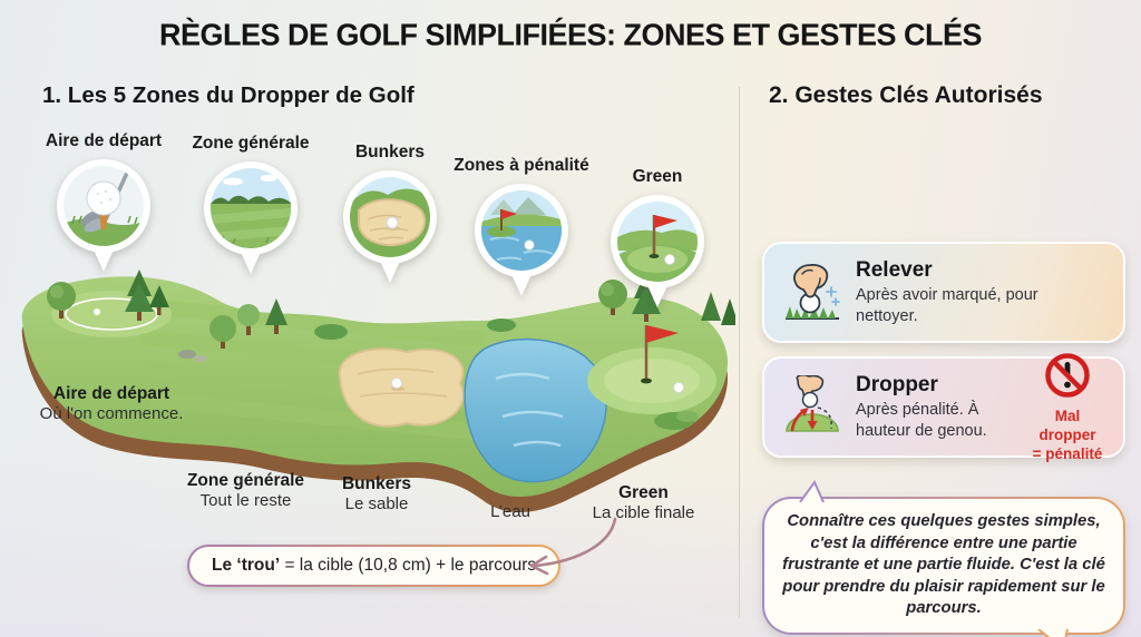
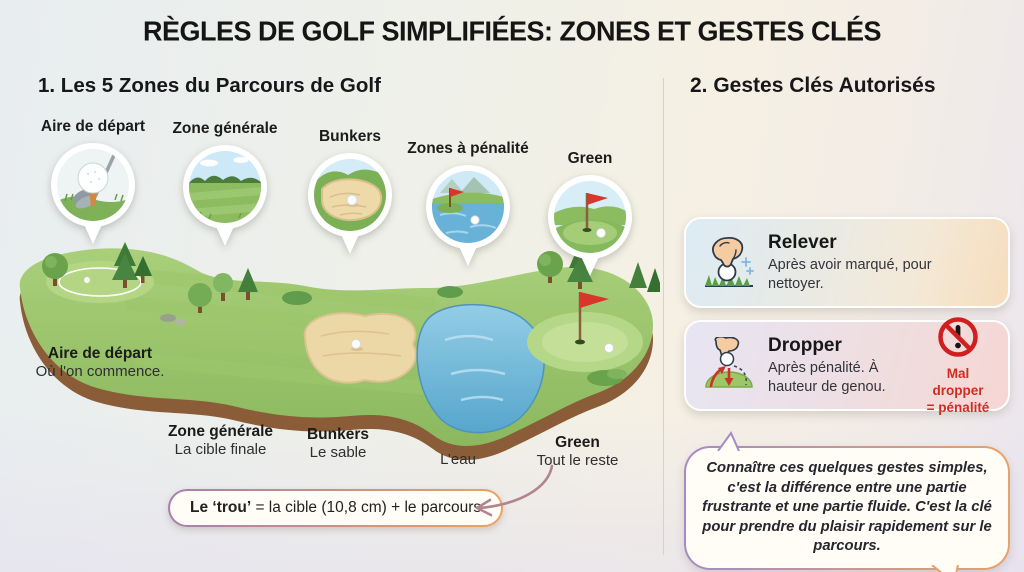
  RÈGLES DE GOLF SIMPLIFIÉES: ZONES ET GESTES CLÉS
- 1. Les 5 Zones du Dropper de Golf
+ 1. Les 5 Zones du Parcours de Golf
  2. Gestes Clés Autorisés
  Aire de départ
  Zone générale
  Bunkers
  Zones à pénalité
  Green
  Aire de départ
  Où l'on commence.
  Zone générale
- Tout le reste
+ La cible finale
  Bunkers
  Le sable
  L’eau
  Green
- La cible finale
+ Tout le reste
  Le ‘trou’ = la cible (10,8 cm) + le parcour
  Relever
  Après avoir marqué, pour nettoyer.
  Dropper
  Après pénalité. À hauteur de genou.
  Mal dropper
  = pénalité
  Connaître ces quelques gestes simples, c'est la différence entre une partie frustrante et une partie fluide. C'est la clé pour prendre du plaisir rapidement sur le parcours.
